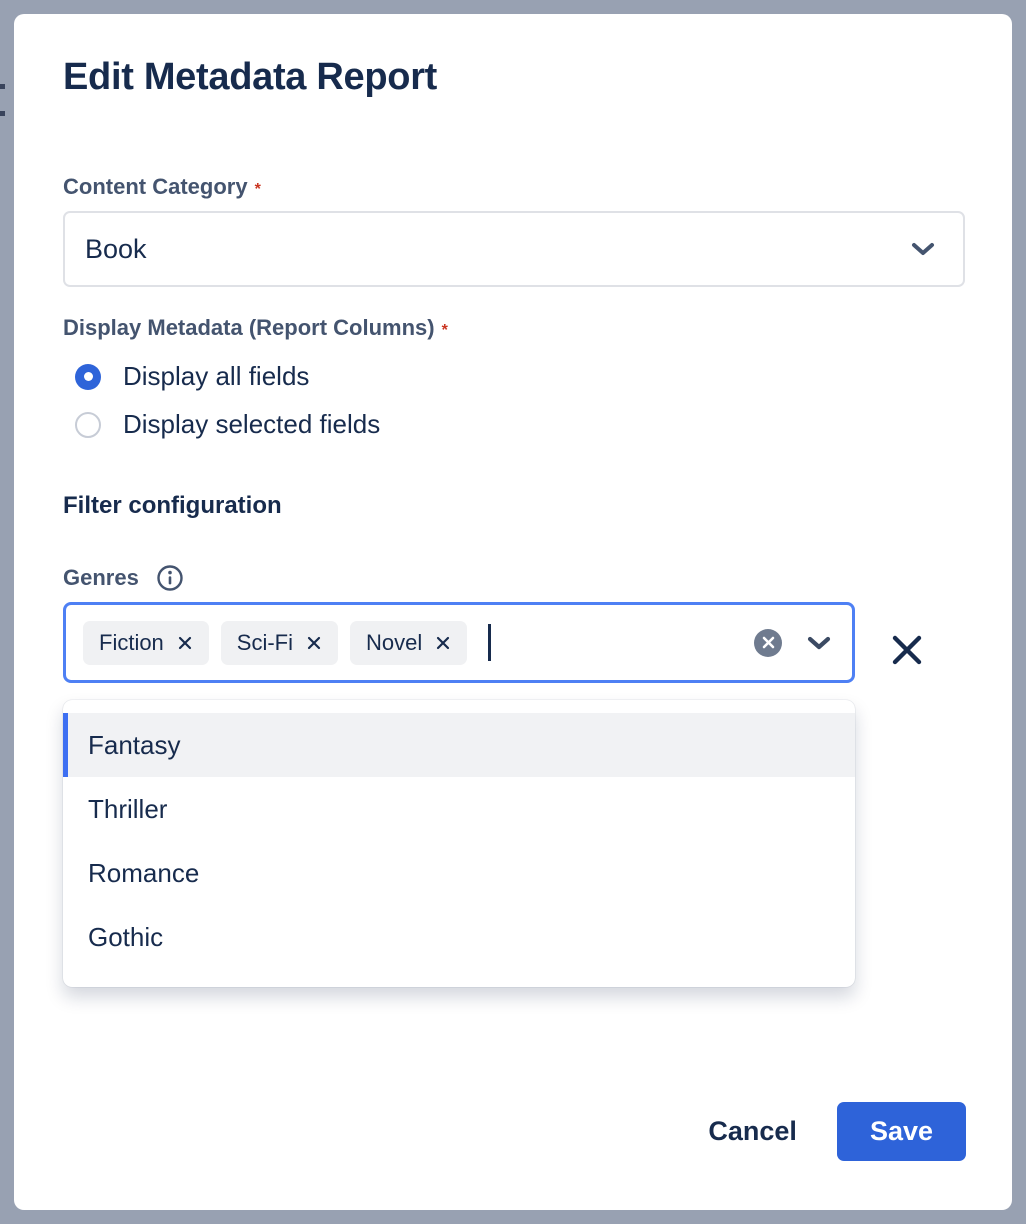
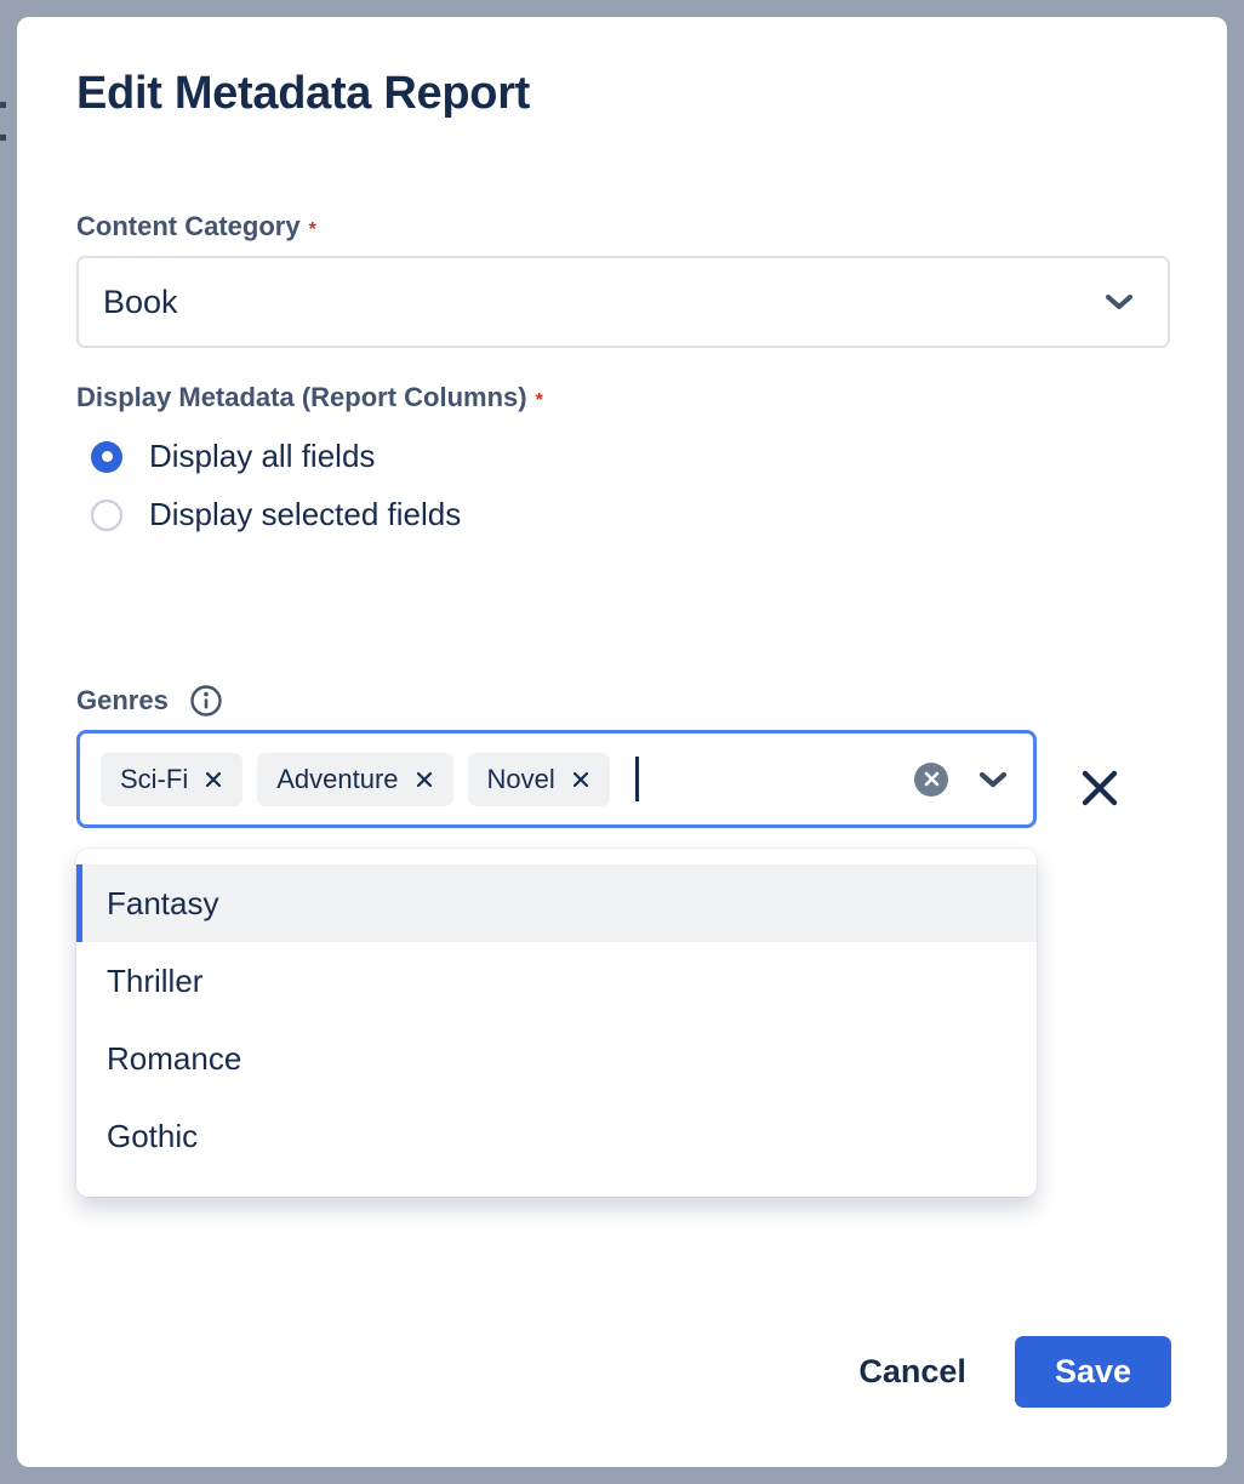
  Edit Metadata Report
  Content Category *
  Book
  Display Metadata (Report Columns) *
  Display all fields
  Display selected fields
- Filter configuration
  Genres
- Fiction
  Sci-Fi
+ Adventure
  Novel
  Fantasy
  Thriller
  Romance
  Gothic
  Cancel
  Save
